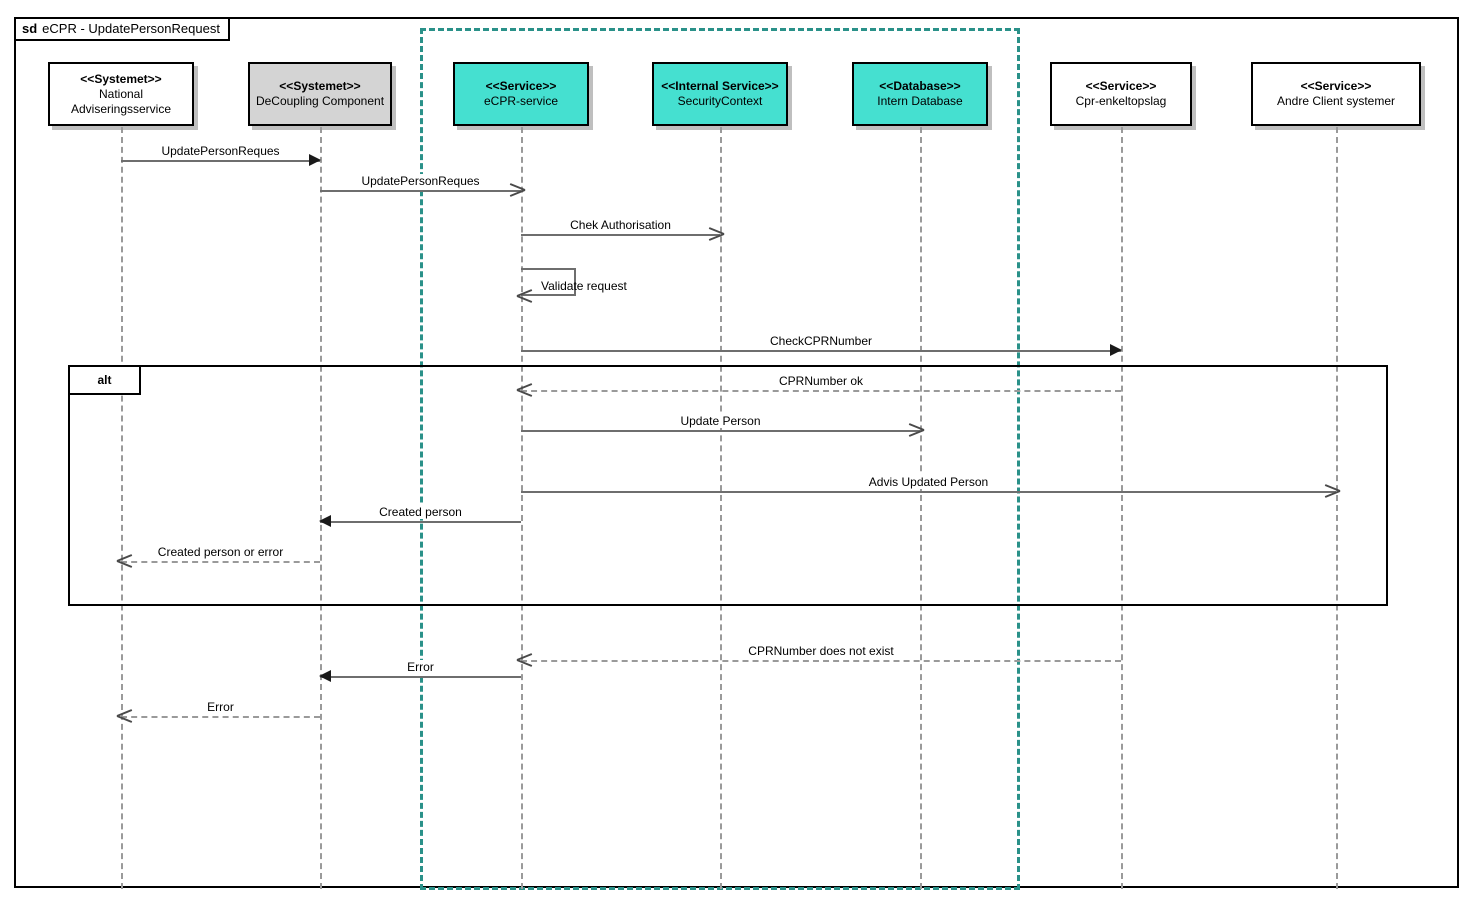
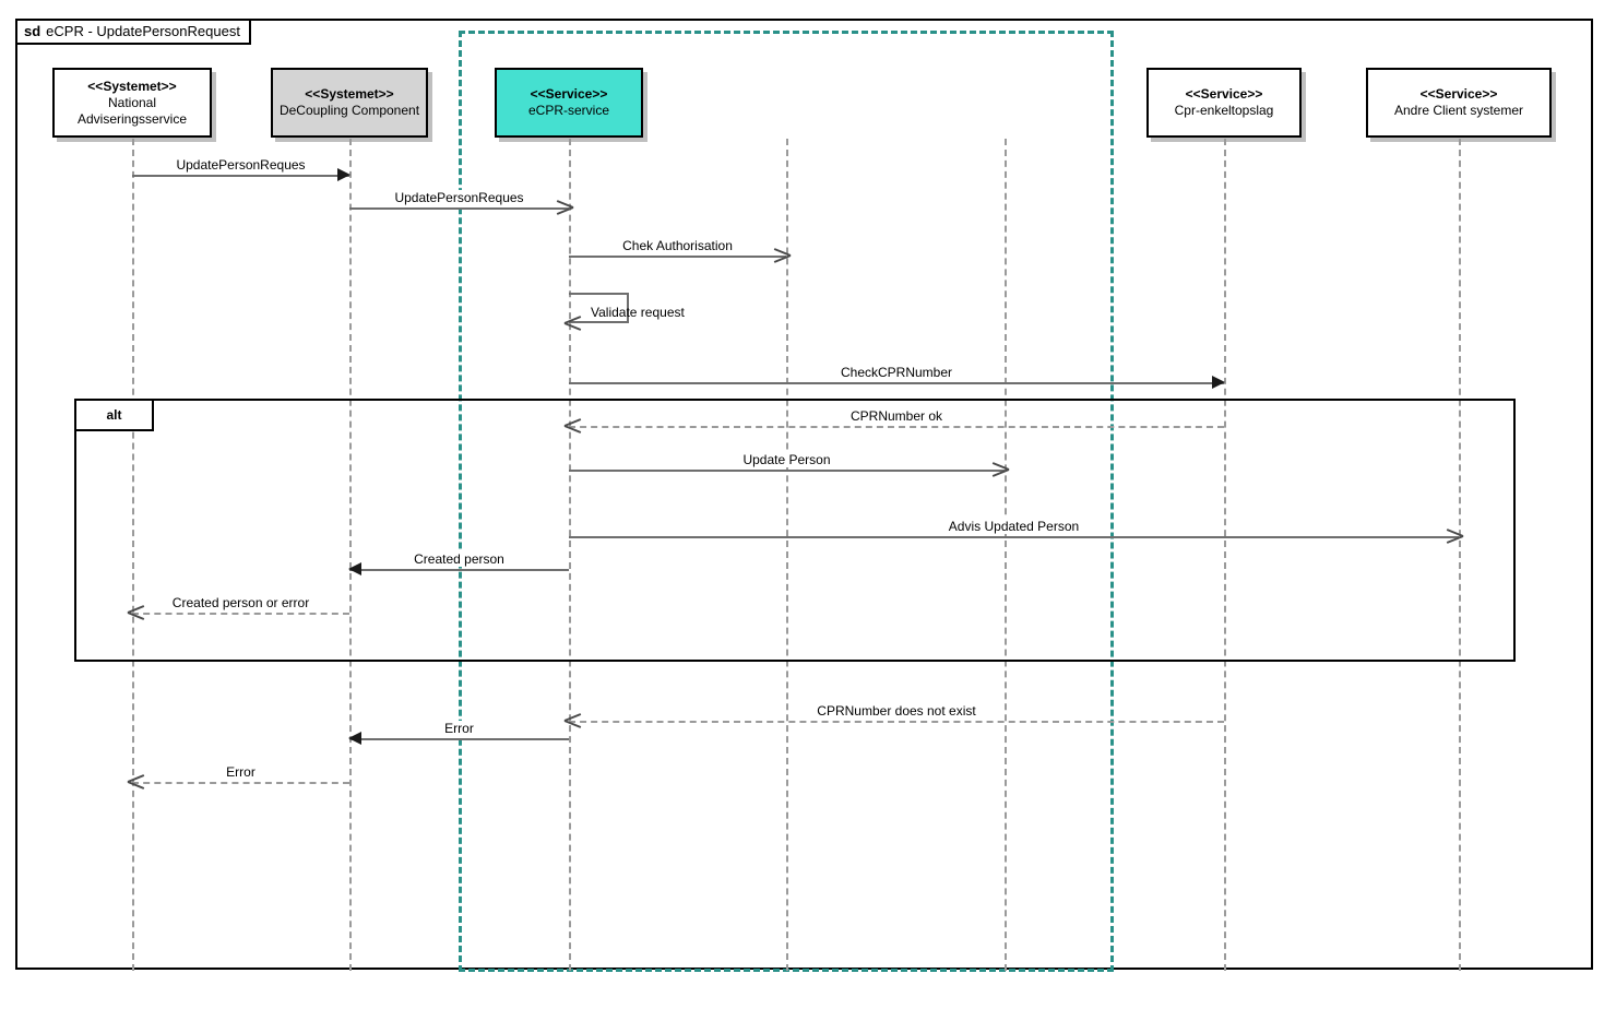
  sd
  eCPR - UpdatePersonRequest
  <<Systemet>>
  National Adviseringsservice
  <<Systemet>>
  DeCoupling Component
  <<Service>>
  eCPR-service
- <<Internal Service>>
- SecurityContext
- <<Database>>
- Intern Database
  <<Service>>
  Cpr-enkeltopslag
  <<Service>>
  Andre Client systemer
  alt
  UpdatePersonReques
  UpdatePersonReques
  Chek Authorisation
  Validate request
  CheckCPRNumber
  CPRNumber ok
  Update Person
  Advis Updated Person
  Created person
  Created person or error
  CPRNumber does not exist
  Error
  Error
